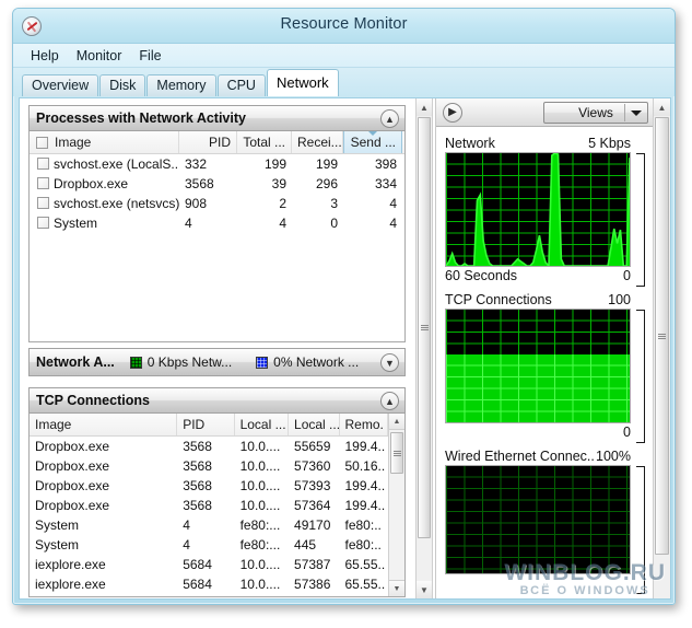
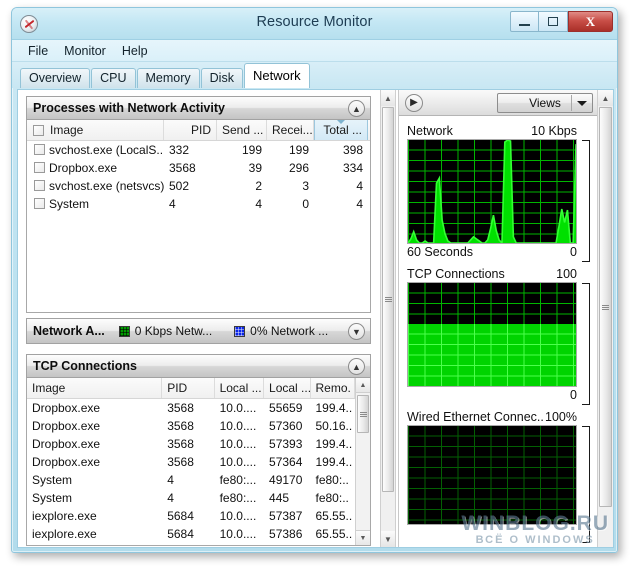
  Resource Monitor
+ X
- Help
+ File
  Monitor
- File
+ Help
  Overview
- Disk
+ CPU
  Memory
- CPU
+ Disk
  Network
  Processes with Network Activity
  ▲
  Image
  PID
- Total ...
+ Send ...
  Recei...
- Send ...
+ Total ...
  svchost.exe (LocalS..
  332
  199
  199
  398
  Dropbox.exe
  3568
  39
  296
  334
  svchost.exe (netsvcs)
- 908
+ 502
  2
  3
  4
  System
  4
  4
  0
  4
  Network A...
  0 Kbps Netw...
  0% Network ...
  ▼
  TCP Connections
  ▲
  Image
  PID
  Local ...
  Local ...
  Remo.
  Dropbox.exe
  3568
  10.0....
  55659
  199.4..
  Dropbox.exe
  3568
  10.0....
  57360
  50.16..
  Dropbox.exe
  3568
  10.0....
  57393
  199.4..
  Dropbox.exe
  3568
  10.0....
  57364
  199.4..
  System
  4
  fe80:...
  49170
  fe80:..
  System
  4
  fe80:...
  445
  fe80:..
  iexplore.exe
  5684
  10.0....
  57387
  65.55..
  iexplore.exe
  5684
  10.0....
  57386
  65.55..
  ▲
  ▼
  ▶
  Views
  Network
- 5 Kbps
+ 10 Kbps
  60 Seconds
  0
  TCP Connections
  100
  0
  Wired Ethernet Connec..
  100%
  ▲
  WINBLOG.RU
  ВСЁ О WINDOWS
